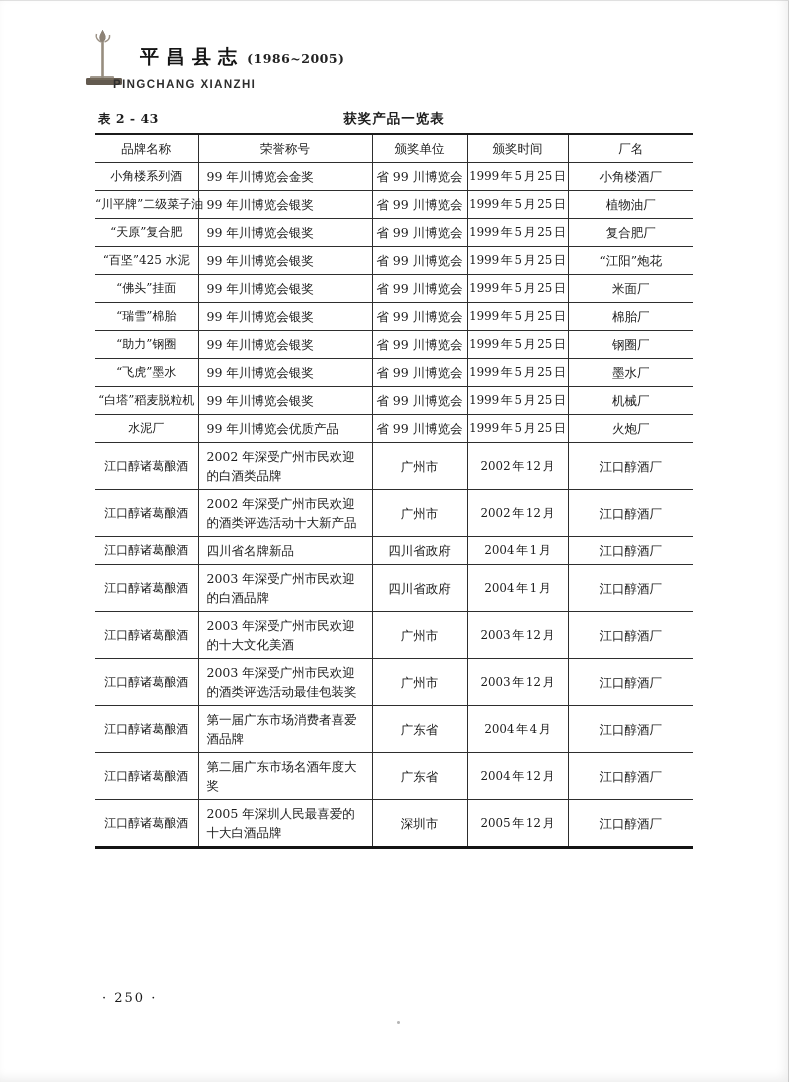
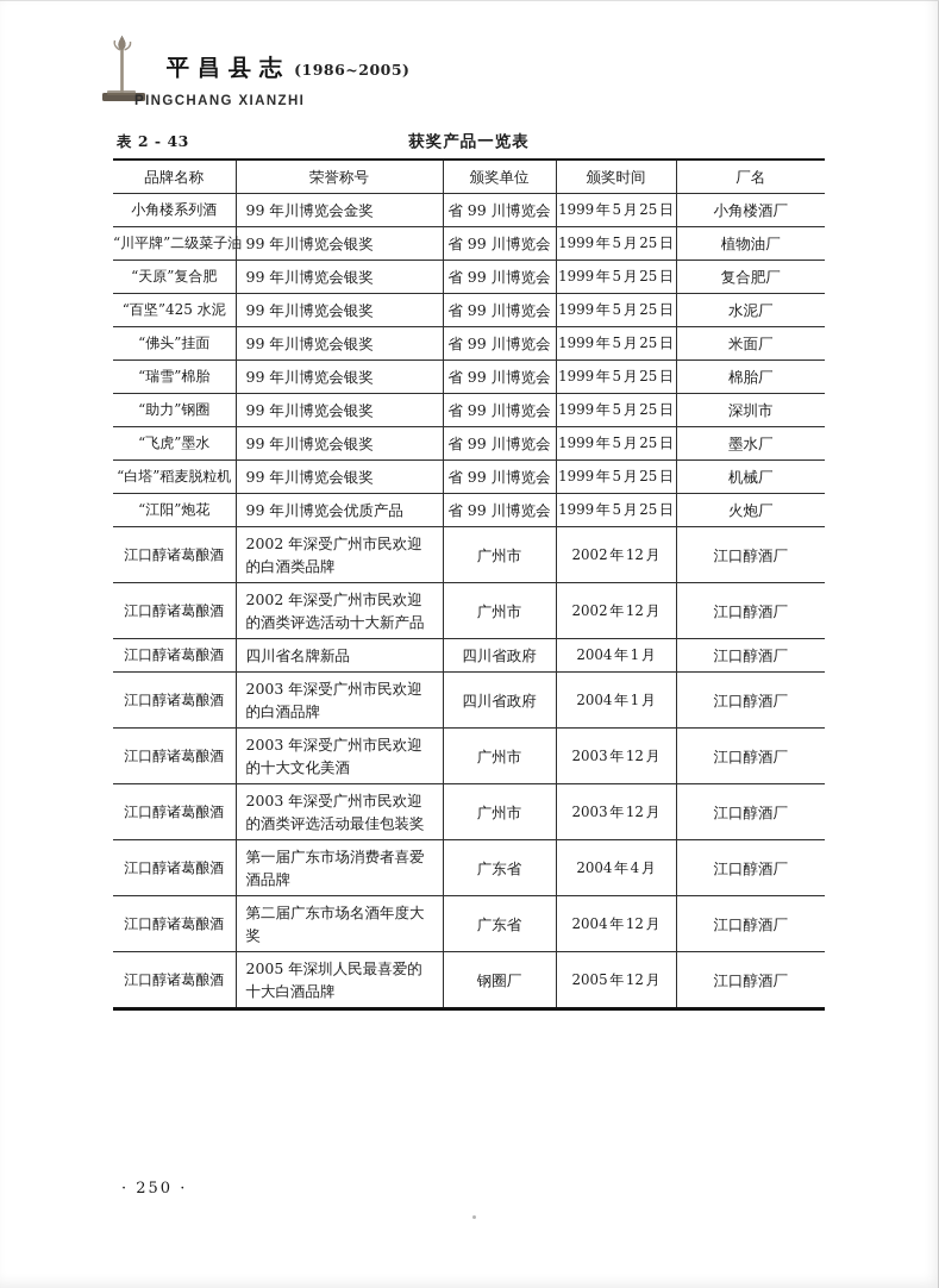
  平昌县志 (1986~2005)
  PINGCHANG XIANZHI
  表 2 - 43
  获奖产品一览表
  品牌名称	荣誉称号	颁奖单位	颁奖时间	厂名
  小角楼系列酒	99 年川博览会金奖	省 99 川博览会	1999 年 5 月 25 日	小角楼酒厂
  “川平牌”二级菜子油	99 年川博览会银奖	省 99 川博览会	1999 年 5 月 25 日	植物油厂
  “天原”复合肥	99 年川博览会银奖	省 99 川博览会	1999 年 5 月 25 日	复合肥厂
- “百坚”425 水泥	99 年川博览会银奖	省 99 川博览会	1999 年 5 月 25 日	“江阳”炮花
+ “百坚”425 水泥	99 年川博览会银奖	省 99 川博览会	1999 年 5 月 25 日	水泥厂
  “佛头”挂面	99 年川博览会银奖	省 99 川博览会	1999 年 5 月 25 日	米面厂
  “瑞雪”棉胎	99 年川博览会银奖	省 99 川博览会	1999 年 5 月 25 日	棉胎厂
- “助力”钢圈	99 年川博览会银奖	省 99 川博览会	1999 年 5 月 25 日	钢圈厂
+ “助力”钢圈	99 年川博览会银奖	省 99 川博览会	1999 年 5 月 25 日	深圳市
  “飞虎”墨水	99 年川博览会银奖	省 99 川博览会	1999 年 5 月 25 日	墨水厂
  “白塔”稻麦脱粒机	99 年川博览会银奖	省 99 川博览会	1999 年 5 月 25 日	机械厂
- 水泥厂	99 年川博览会优质产品	省 99 川博览会	1999 年 5 月 25 日	火炮厂
+ “江阳”炮花	99 年川博览会优质产品	省 99 川博览会	1999 年 5 月 25 日	火炮厂
  江口醇诸葛酿酒	2002 年深受广州市民欢迎的白酒类品牌	广州市	2002 年 12 月	江口醇酒厂
  江口醇诸葛酿酒	2002 年深受广州市民欢迎的酒类评选活动十大新产品	广州市	2002 年 12 月	江口醇酒厂
  江口醇诸葛酿酒	四川省名牌新品	四川省政府	2004 年 1 月	江口醇酒厂
  江口醇诸葛酿酒	2003 年深受广州市民欢迎的白酒品牌	四川省政府	2004 年 1 月	江口醇酒厂
  江口醇诸葛酿酒	2003 年深受广州市民欢迎的十大文化美酒	广州市	2003 年 12 月	江口醇酒厂
  江口醇诸葛酿酒	2003 年深受广州市民欢迎的酒类评选活动最佳包装奖	广州市	2003 年 12 月	江口醇酒厂
  江口醇诸葛酿酒	第一届广东市场消费者喜爱酒品牌	广东省	2004 年 4 月	江口醇酒厂
  江口醇诸葛酿酒	第二届广东市场名酒年度大奖	广东省	2004 年 12 月	江口醇酒厂
- 江口醇诸葛酿酒	2005 年深圳人民最喜爱的十大白酒品牌	深圳市	2005 年 12 月	江口醇酒厂
+ 江口醇诸葛酿酒	2005 年深圳人民最喜爱的十大白酒品牌	钢圈厂	2005 年 12 月	江口醇酒厂
  · 250 ·
